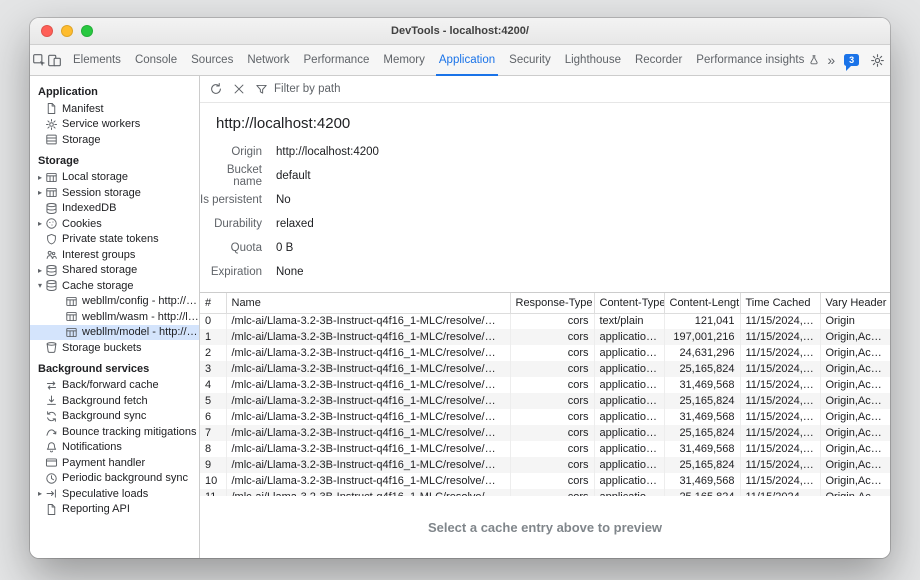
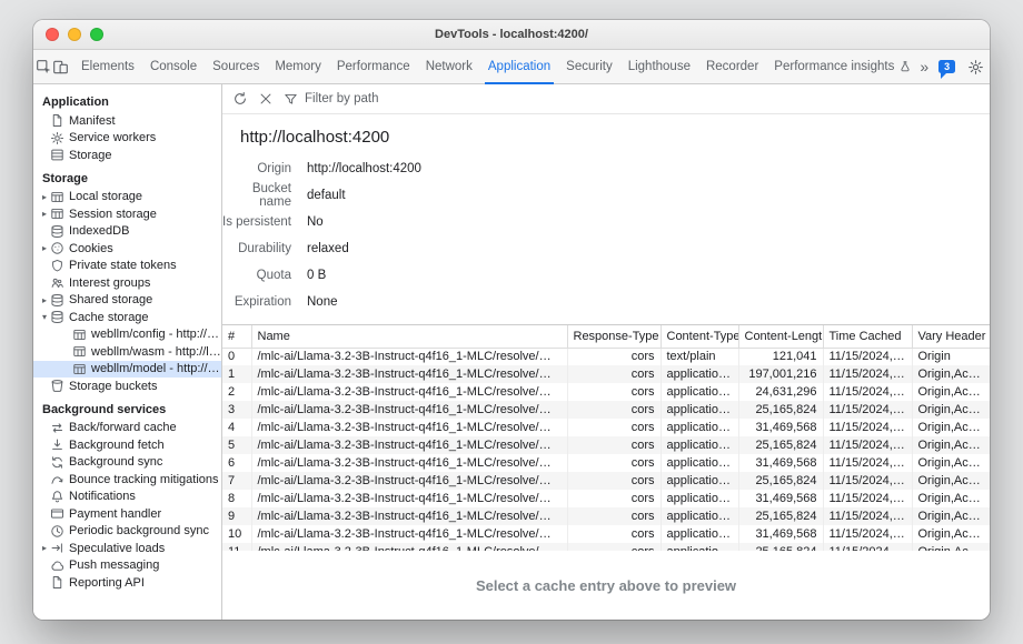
  DevTools - localhost:4200/
  Elements
  Console
  Sources
- Network
+ Memory
  Performance
- Memory
+ Network
  Application
  Security
  Lighthouse
  Recorder
  Performance insights
  »
  3
  Application
  Manifest
  Service workers
  Storage
  Storage
  ▸
  Local storage
  ▸
  Session storage
  IndexedDB
  ▸
  Cookies
  Private state tokens
  Interest groups
  ▸
  Shared storage
  ▾
  Cache storage
  webllm/config - http://loc
  webllm/wasm - http://loc
  webllm/model - http://loc
  Storage buckets
  Background services
  Back/forward cache
  Background fetch
  Background sync
  Bounce tracking mitigations
  Notifications
  Payment handler
  Periodic background sync
  ▸
  Speculative loads
+ Push messaging
  Reporting API
  Filter by path
  http://localhost:4200
  Origin
  http://localhost:4200
  Bucket name
  default
  Is persistent
  No
  Durability
  relaxed
  Quota
  0 B
  Expiration
  None
  #	Name	Response-Type	Content-Type	Content-Lengt	Time Cached	Vary Header
  0	/mlc-ai/Llama-3.2-3B-Instruct-q4f16_1-MLC/resolve/main/	cors	text/plain	121,041	11/15/2024, 10	Origin
  1	/mlc-ai/Llama-3.2-3B-Instruct-q4f16_1-MLC/resolve/main/	cors	application/o	197,001,216	11/15/2024, 10	Origin,Acces
  2	/mlc-ai/Llama-3.2-3B-Instruct-q4f16_1-MLC/resolve/main/	cors	application/o	24,631,296	11/15/2024, 10	Origin,Acces
  3	/mlc-ai/Llama-3.2-3B-Instruct-q4f16_1-MLC/resolve/main/	cors	application/o	25,165,824	11/15/2024, 10	Origin,Acces
  4	/mlc-ai/Llama-3.2-3B-Instruct-q4f16_1-MLC/resolve/main/	cors	application/o	31,469,568	11/15/2024, 10	Origin,Acces
  5	/mlc-ai/Llama-3.2-3B-Instruct-q4f16_1-MLC/resolve/main/	cors	application/o	25,165,824	11/15/2024, 10	Origin,Acces
  6	/mlc-ai/Llama-3.2-3B-Instruct-q4f16_1-MLC/resolve/main/	cors	application/o	31,469,568	11/15/2024, 10	Origin,Acces
  7	/mlc-ai/Llama-3.2-3B-Instruct-q4f16_1-MLC/resolve/main/	cors	application/o	25,165,824	11/15/2024, 10	Origin,Acces
  8	/mlc-ai/Llama-3.2-3B-Instruct-q4f16_1-MLC/resolve/main/	cors	application/o	31,469,568	11/15/2024, 10	Origin,Acces
  9	/mlc-ai/Llama-3.2-3B-Instruct-q4f16_1-MLC/resolve/main/	cors	application/o	25,165,824	11/15/2024, 10	Origin,Acces
  10	/mlc-ai/Llama-3.2-3B-Instruct-q4f16_1-MLC/resolve/main/	cors	application/o	31,469,568	11/15/2024, 10	Origin,Acces
  Select a cache entry above to preview
